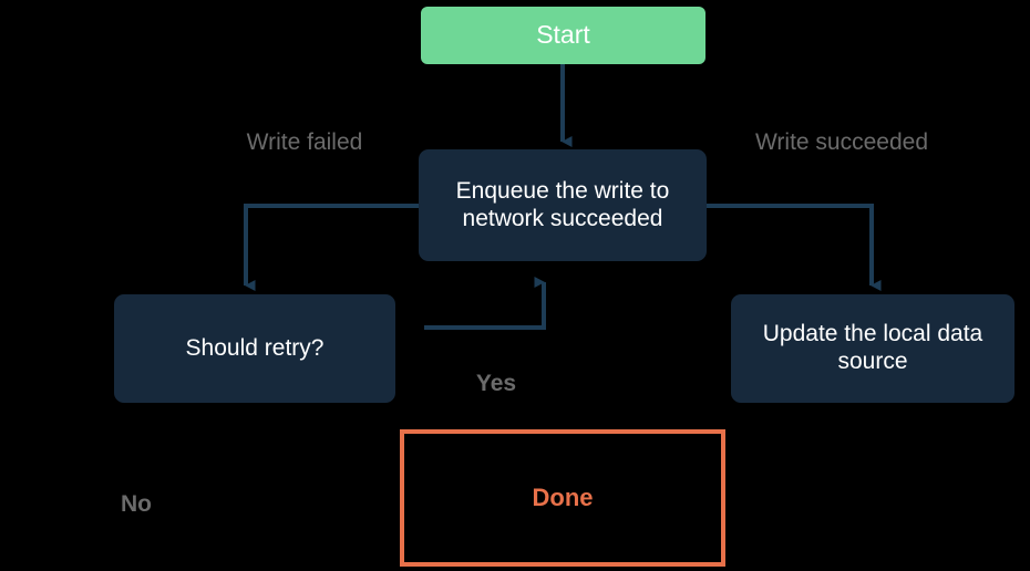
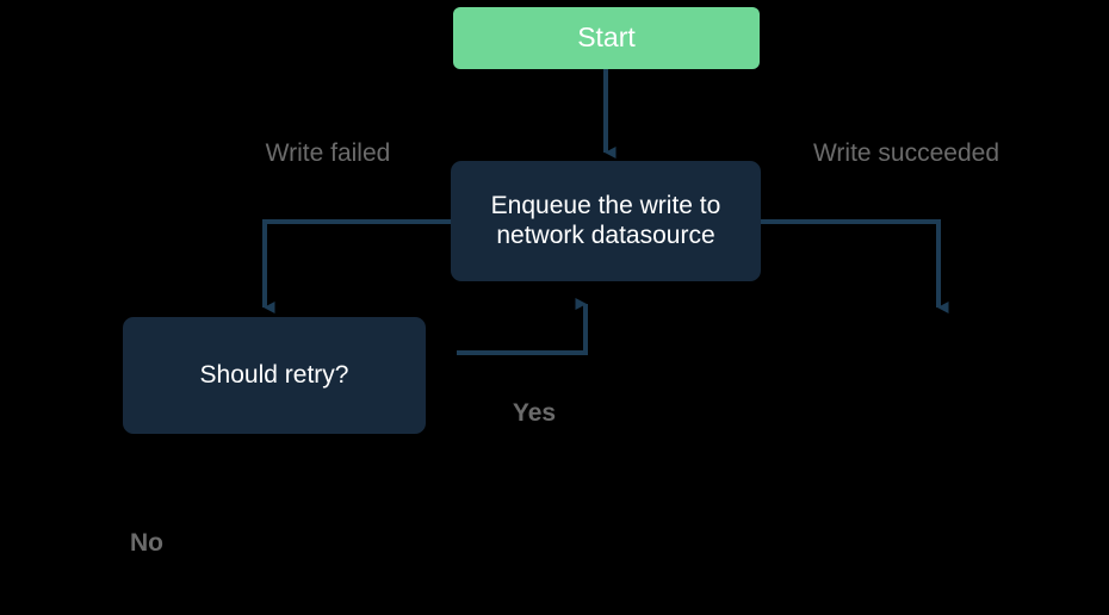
  Start
- Enqueue the write to network succeeded
+ Enqueue the write to network datasource
  Should retry?
- Update the local data source
- Done
  Write failed
  Write succeeded
  Yes
  No
